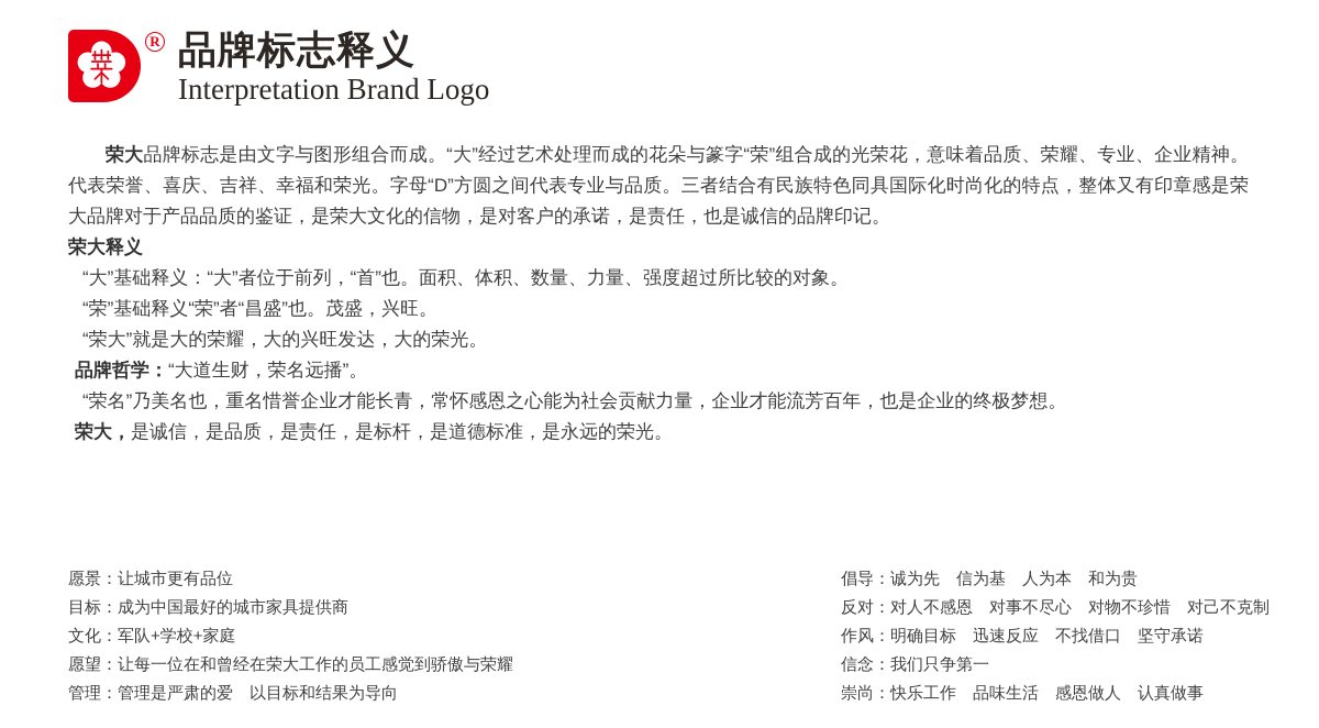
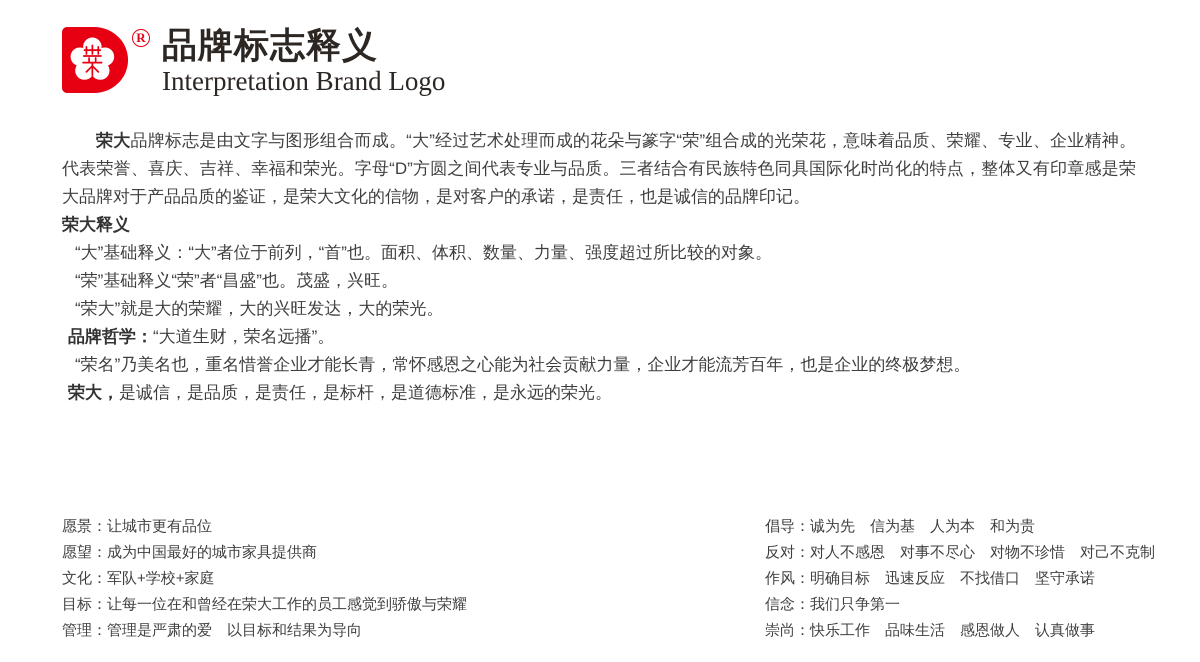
  R
  品牌标志释义
  Interpretation Brand Logo
  荣大品牌标志是由文字与图形组合而成。“大”经过艺术处理而成的花朵与篆字“荣”组合成的光荣花，意味着品质、荣耀、专业、企业精神。代表荣誉、喜庆、吉祥、幸福和荣光。字母“D”方圆之间代表专业与品质。三者结合有民族特色同具国际化时尚化的特点，整体又有印章感是荣大品牌对于产品品质的鉴证，是荣大文化的信物，是对客户的承诺，是责任，也是诚信的品牌印记。
  荣大释义
  “大”基础释义：“大”者位于前列，“首”也。面积、体积、数量、力量、强度超过所比较的对象。
  “荣”基础释义“荣”者“昌盛”也。茂盛，兴旺。
  “荣大”就是大的荣耀，大的兴旺发达，大的荣光。
  品牌哲学：“大道生财，荣名远播”。
  “荣名”乃美名也，重名惜誉企业才能长青，常怀感恩之心能为社会贡献力量，企业才能流芳百年，也是企业的终极梦想。
  荣大，是诚信，是品质，是责任，是标杆，是道德标准，是永远的荣光。
  愿景：让城市更有品位
- 目标：成为中国最好的城市家具提供商
+ 愿望：成为中国最好的城市家具提供商
  文化：军队+学校+家庭
- 愿望：让每一位在和曾经在荣大工作的员工感觉到骄傲与荣耀
+ 目标：让每一位在和曾经在荣大工作的员工感觉到骄傲与荣耀
  管理：管理是严肃的爱 以目标和结果为导向
  倡导：诚为先 信为基 人为本 和为贵
  反对：对人不感恩 对事不尽心 对物不珍惜 对己不克制
  作风：明确目标 迅速反应 不找借口 坚守承诺
  信念：我们只争第一
  崇尚：快乐工作 品味生活 感恩做人 认真做事
